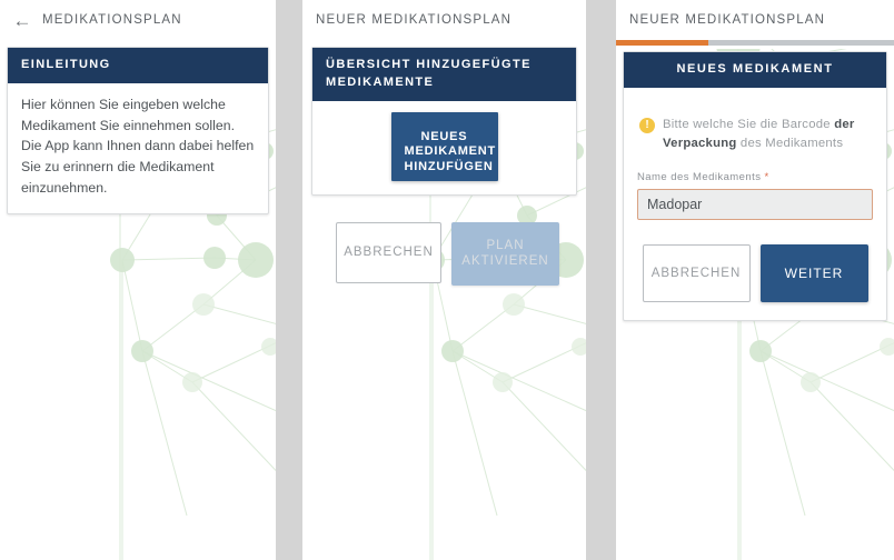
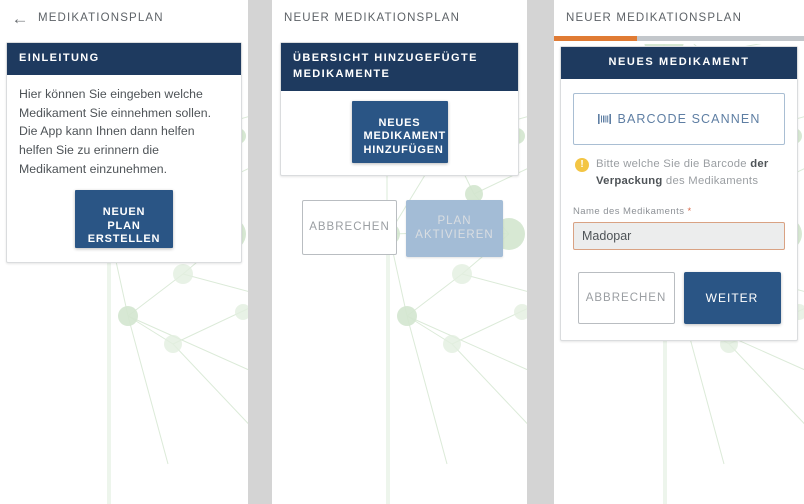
  ←
  MEDIKATIONSPLAN
  EINLEITUNG
- Hier können Sie eingeben welche Medikament Sie einnehmen sollen. Die App kann Ihnen dann dabei helfen Sie zu erinnern die Medikament einzunehmen.
+ Hier können Sie eingeben welche Medikament Sie einnehmen sollen. Die App kann Ihnen dann helfen helfen Sie zu erinnern die Medikament einzunehmen.
+ NEUEN PLAN ERSTELLEN
  NEUER MEDIKATIONSPLAN
  ÜBERSICHT HINZUGEFÜGTE MEDIKAMENTE
  NEUES MEDIKAMENT HINZUFÜGEN
  ABBRECHEN
  PLAN AKTIVIEREN
  NEUER MEDIKATIONSPLAN
  NEUES MEDIKAMENT
+ BARCODE SCANNEN
  !
  Bitte welche Sie die Barcode der Verpackung des Medikaments
  Name des Medikaments *
  Madopar
  ABBRECHEN
  WEITER
